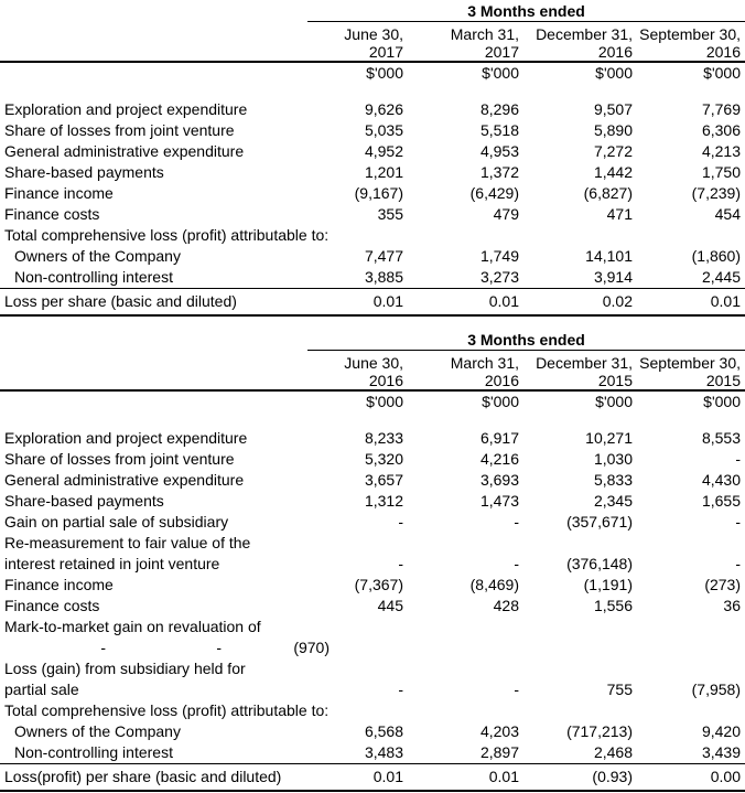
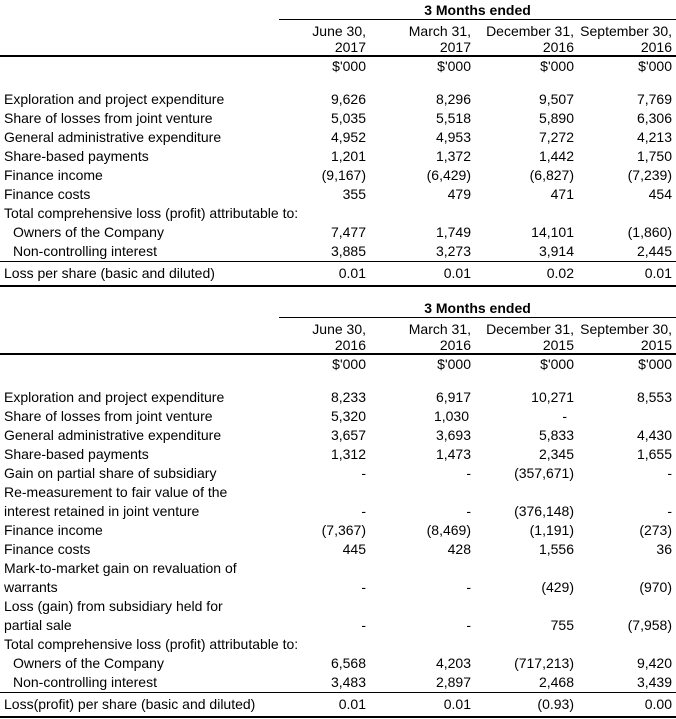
  3 Months ended
  June 30,
  2017
  March 31,
  2017
  December 31,
  2016
  September 30,
  2016
  $'000
  $'000
  $'000
  $'000
  Exploration and project expenditure
  9,626
  8,296
  9,507
  7,769
  Share of losses from joint venture
  5,035
  5,518
  5,890
  6,306
  General administrative expenditure
  4,952
  4,953
  7,272
  4,213
  Share-based payments
  1,201
  1,372
  1,442
  1,750
  Finance income
  (9,167)
  (6,429)
  (6,827)
  (7,239)
  Finance costs
  355
  479
  471
  454
  Total comprehensive loss (profit) attributabl
  Owners of the Company
  7,477
  1,749
  14,101
  (1,860)
  Non-controlling interest
  3,885
  3,273
  3,914
  2,445
  Loss per share (basic and diluted)
  0.01
  0.01
  0.02
  0.01
  3 Months ended
  June 30,
  2016
  March 31,
  2016
  December 31,
  2015
  September 30,
  2015
  $'000
  $'000
  $'000
  $'000
  Exploration and project expenditure
  8,233
  6,917
  10,271
  8,553
  Share of losses from joint venture
  5,320
- 4,216
  1,030
  -
  General administrative expenditure
  3,657
  3,693
  5,833
  4,430
  Share-based payments
  1,312
  1,473
  2,345
  1,655
- Gain on partial sale of subsidiary
+ Gain on partial share of subsidiary
  -
  -
  (357,671)
  -
  Re-measurement to fair value of the
  interest retained in joint venture
  -
  -
  (376,148)
  -
  Finance income
  (7,367)
  (8,469)
  (1,191)
  (273)
  Finance costs
  445
  428
  1,556
  36
  Mark-to-market gain on revaluation of
+ warrants
  -
  -
+ (429)
  (970)
  Loss (gain) from subsidiary held for
  partial sale
  -
  -
  755
  (7,958)
  Total comprehensive loss (profit) attributabl
  Owners of the Company
  6,568
  4,203
  (717,213)
  9,420
  Non-controlling interest
  3,483
  2,897
  2,468
  3,439
  Loss(profit) per share (basic and diluted)
  0.01
  0.01
  (0.93)
  0.00
